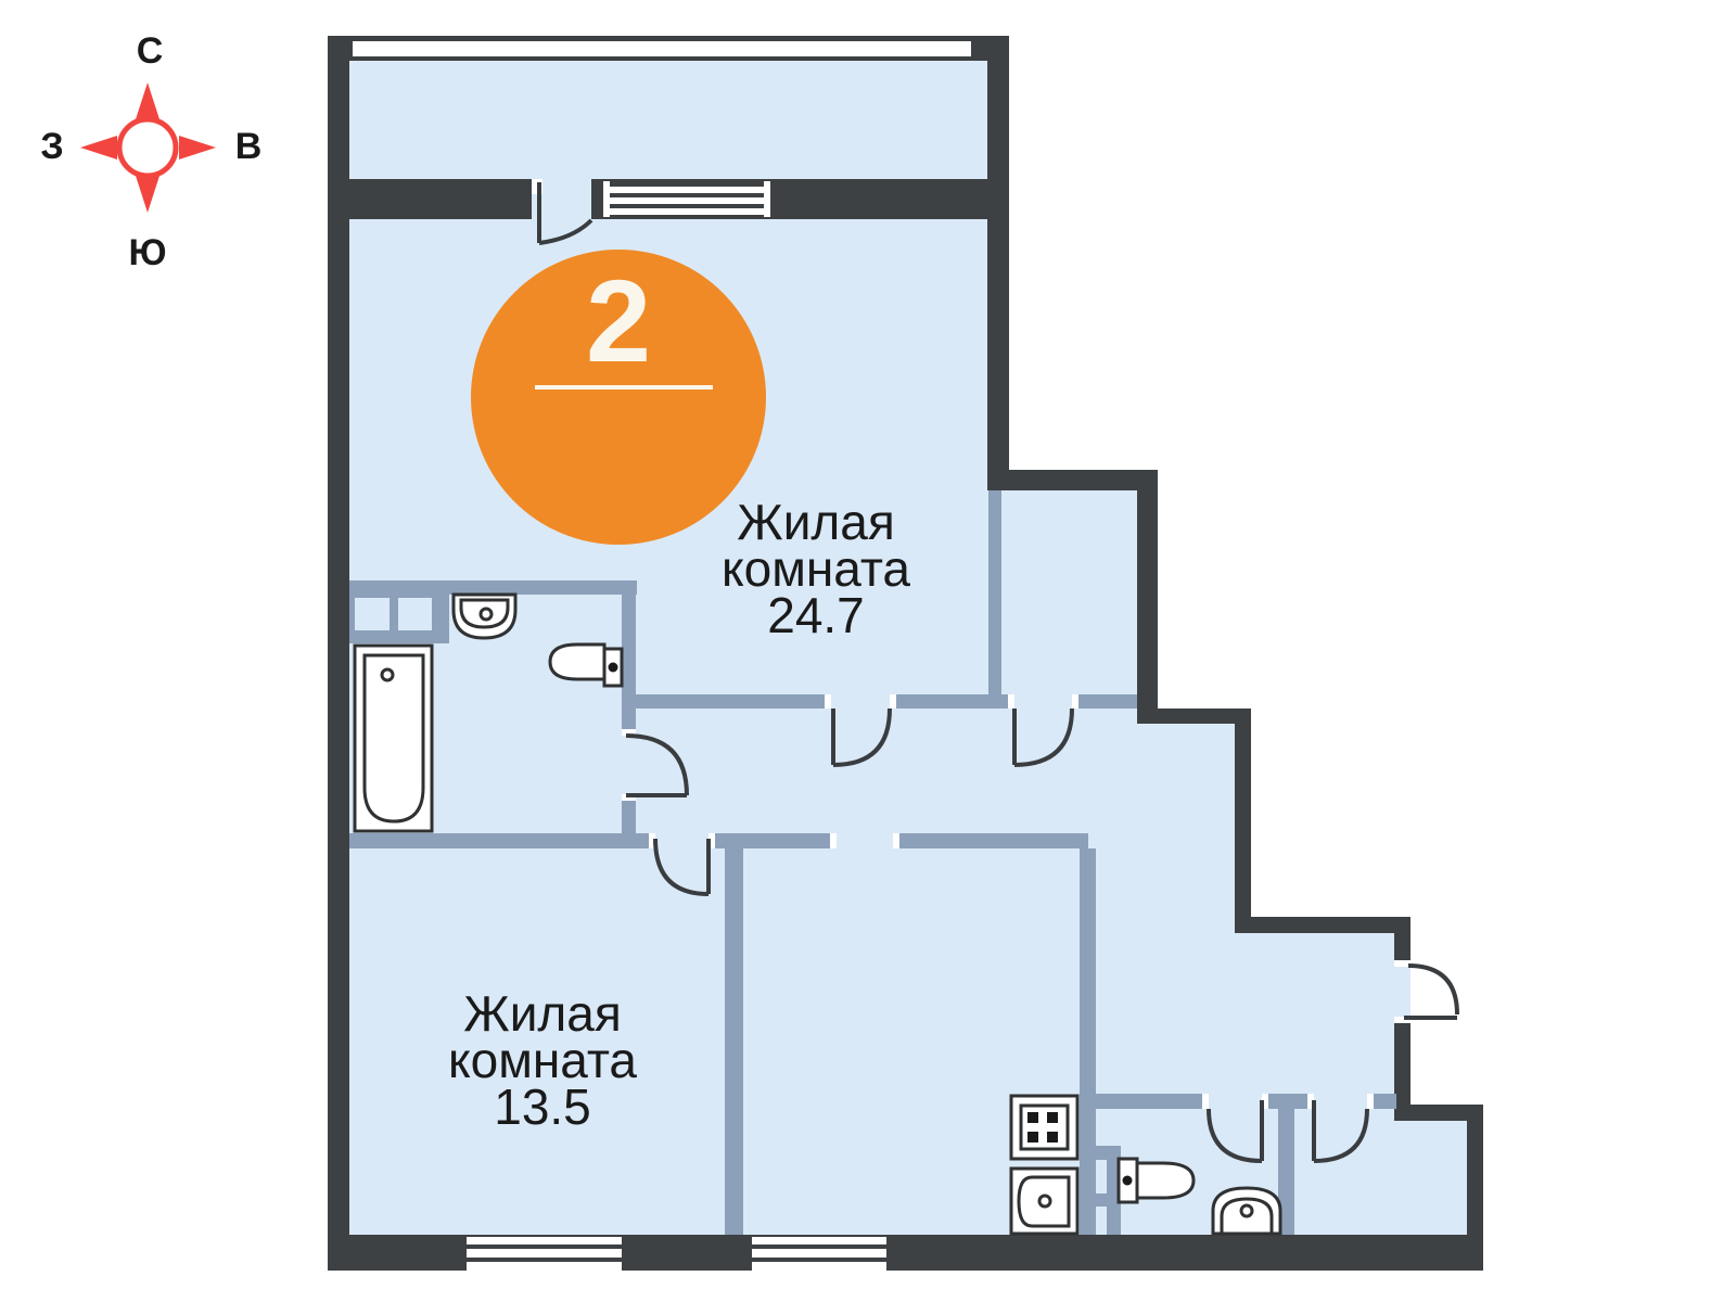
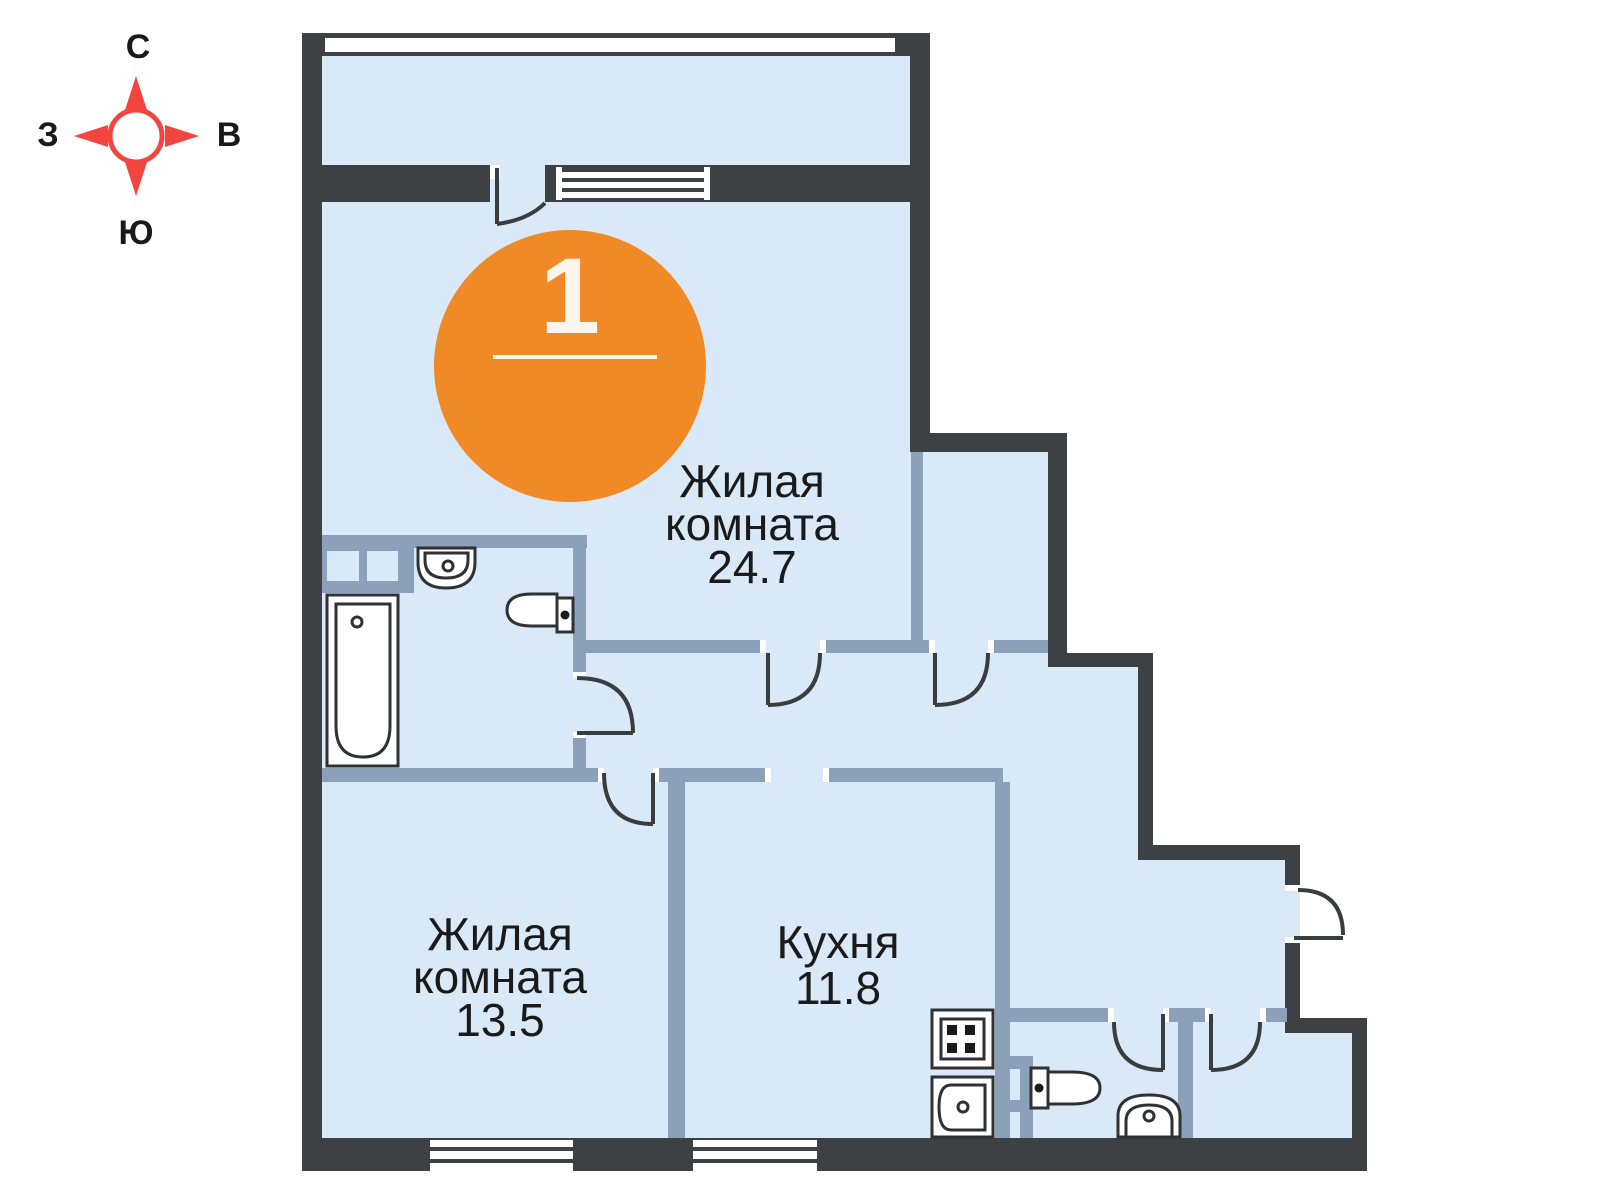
  С
  Ю
  З
  В
- 2
+ 1
  Жилая
  комната
  24.7
  Жилая
  комната
  13.5
+ Кухня
+ 11.8
